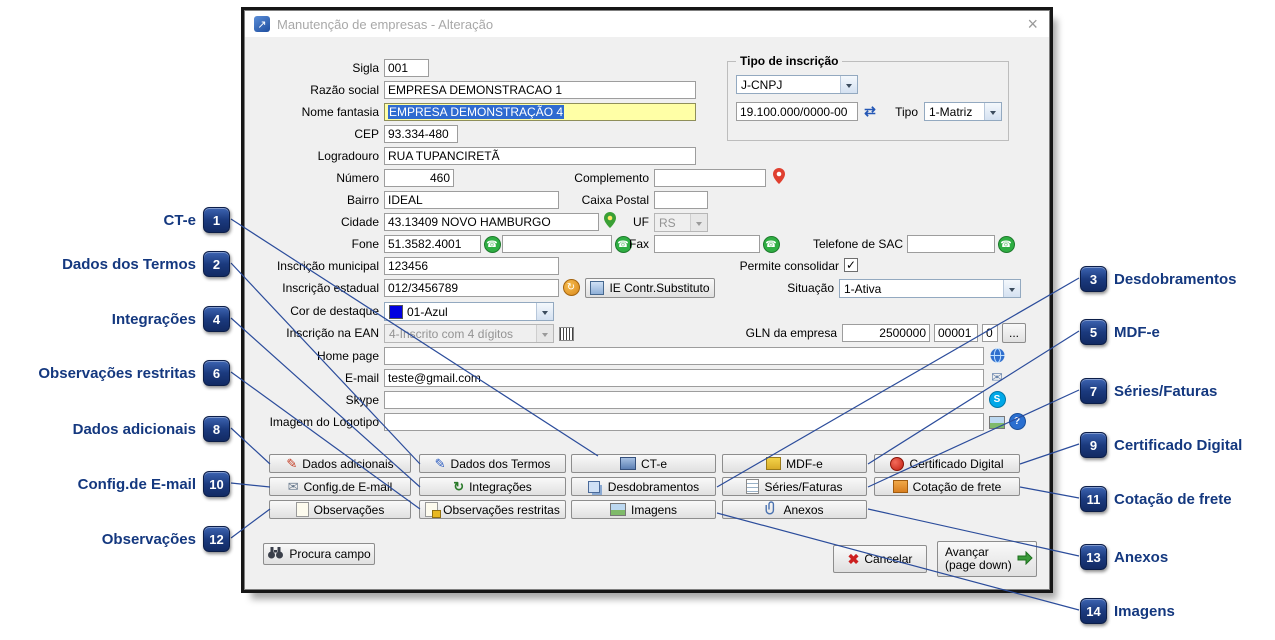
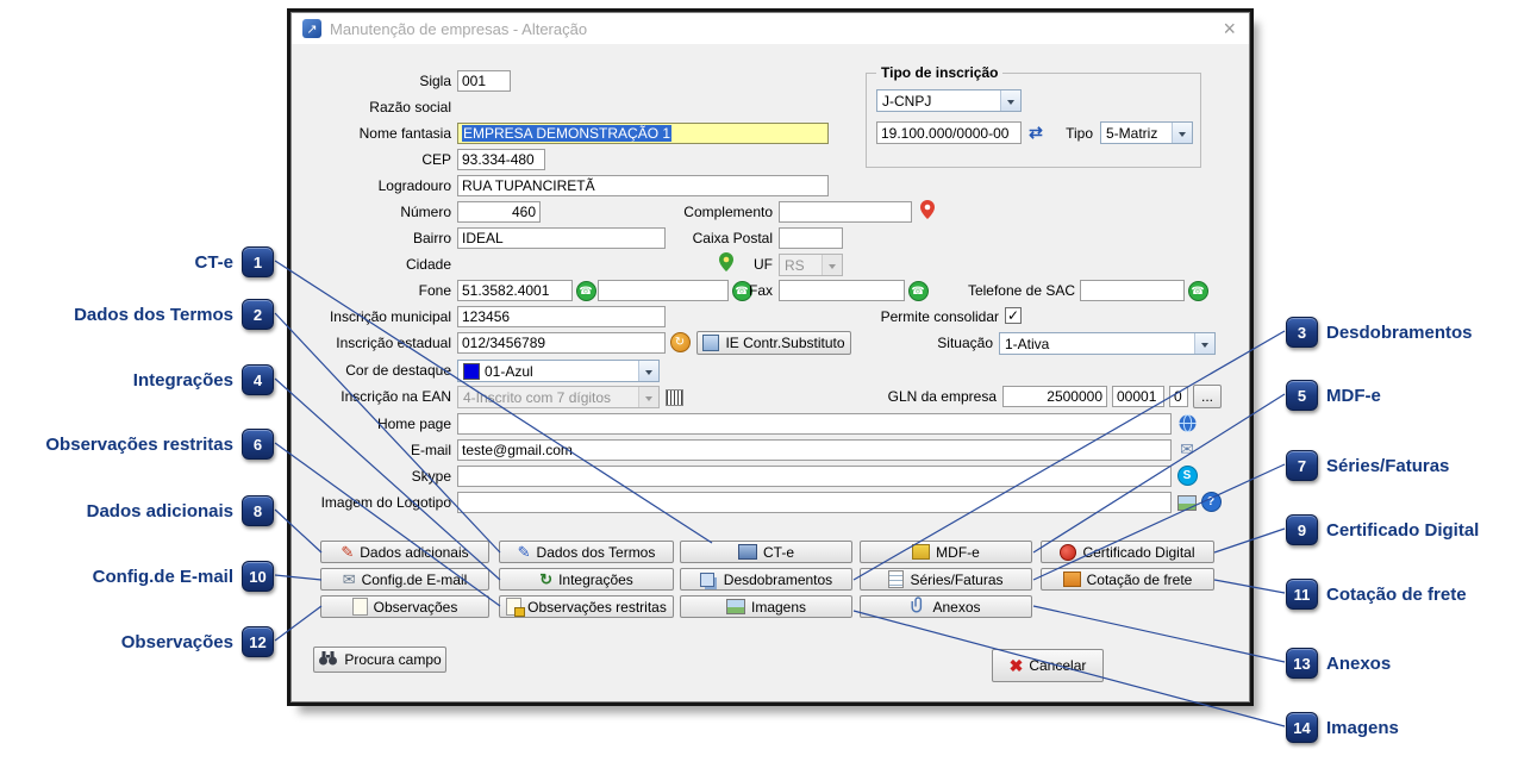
  ↗
  Manutenção de empresas - Alteração
  ×
  Sigla
  Razão social
  Nome fantasia
  CEP
  Logradouro
  Número
  Bairro
  Cidade
  Fone
  Inscrção municipal
  Inscriçãostadual
  Cor de destaque
  Inscrição na EAN
  Home page
  E-mail
  Skype
  Imagm do Logotipo
  001
- EMPRESA DEMONSTRACAO 1
- EMPRESA DEMONSTRAÇÃO 4
+ EMPRESA DEMONSTRAÇÃO 1
  93.334-480
  RUA TUPANCIRETÃ
  460
  Complemento
  IDEAL
  Caixa Postal
- 43.13409 NOVO HAMBURGO
  UF
  RS
  51.3582.4001
  ☎
  ☎
  Fax
  ☎
  Telefone de SAC
  ☎
  123456
  Permite consolidar
  ✓
  012/3456789
  ↻
  IE Contr.Substituto
  Situação
  1-Ativa
  01-Azul
- 4-Inscrito com 4 dígitos
+ 4-Inscrito com 7 dígitos
  GLN da empresa
  2500000
  00001
  0
  ...
  teste@gmail.com
  ✉
  S
  ?
  Tipo de inscrição
  J-CNPJ
  19.100.000/0000-00
  ⇄
  Tipo
- 1-Matriz
+ 5-Matriz
  ✎
  Dados adicionais
  ✎
  Dados dos Termos
  CT-e
  MDF-e
  Certificado Digital
  ✉
  Config.de E-mal
  ↻
  Integrações
  Desdobramentos
  Séries/Faturas
  Cotação de frete
  Observações
  Observações restritas
  Imagens
  Anexos
  Procura campo
  ✖
  Canelar
- Avançar
- (page down)
  CT-e
  1
  Dados dos Termos
  2
  Integrações
  4
  Observações restritas
  6
  Dados adicionais
  8
  Config.de E-mail
  10
  Observações
  12
  3
  Desdobramentos
  5
  MDF-e
  7
  Séries/Faturas
  9
  Certificado Digital
  11
  Cotação de frete
  13
  Anexos
  14
  Imagens
